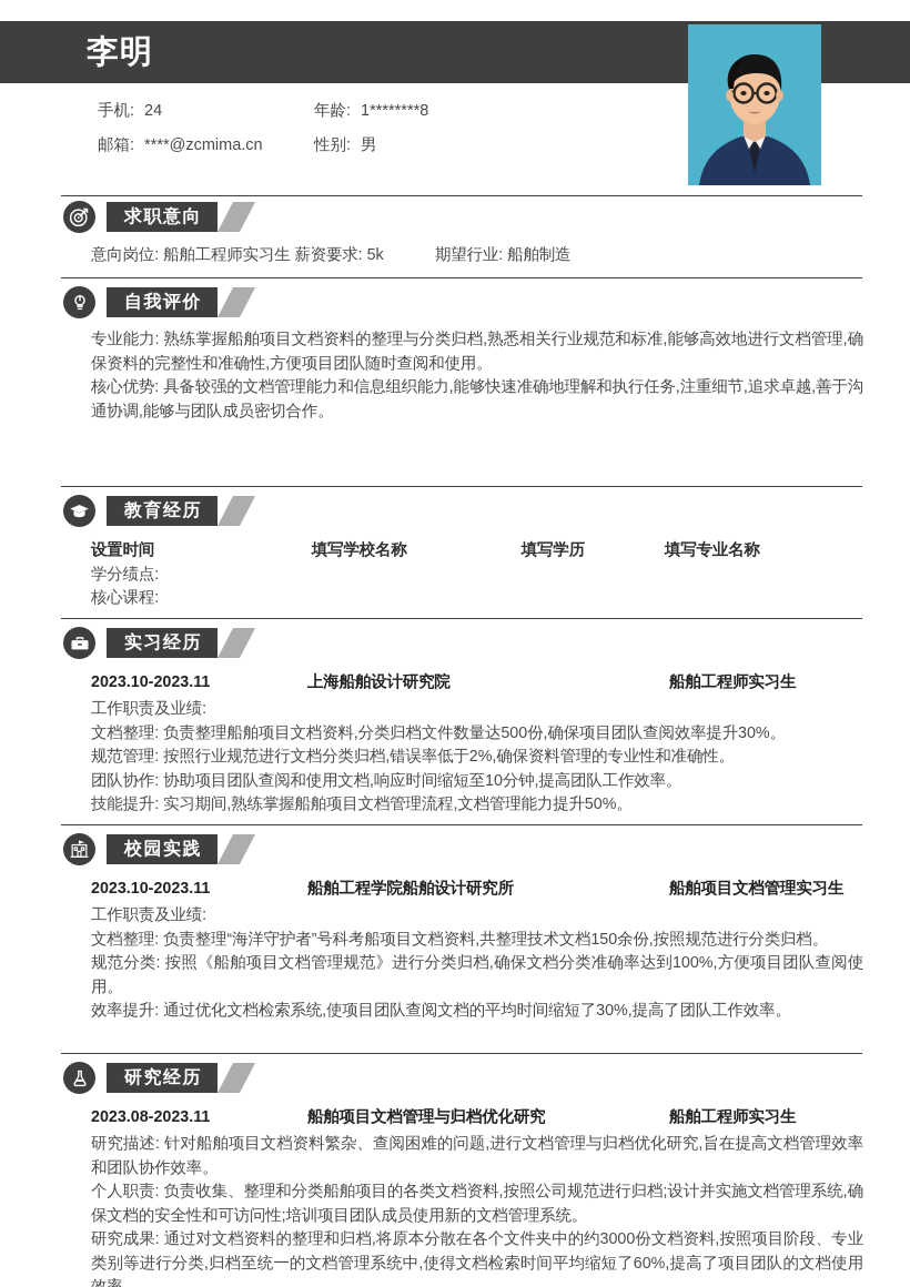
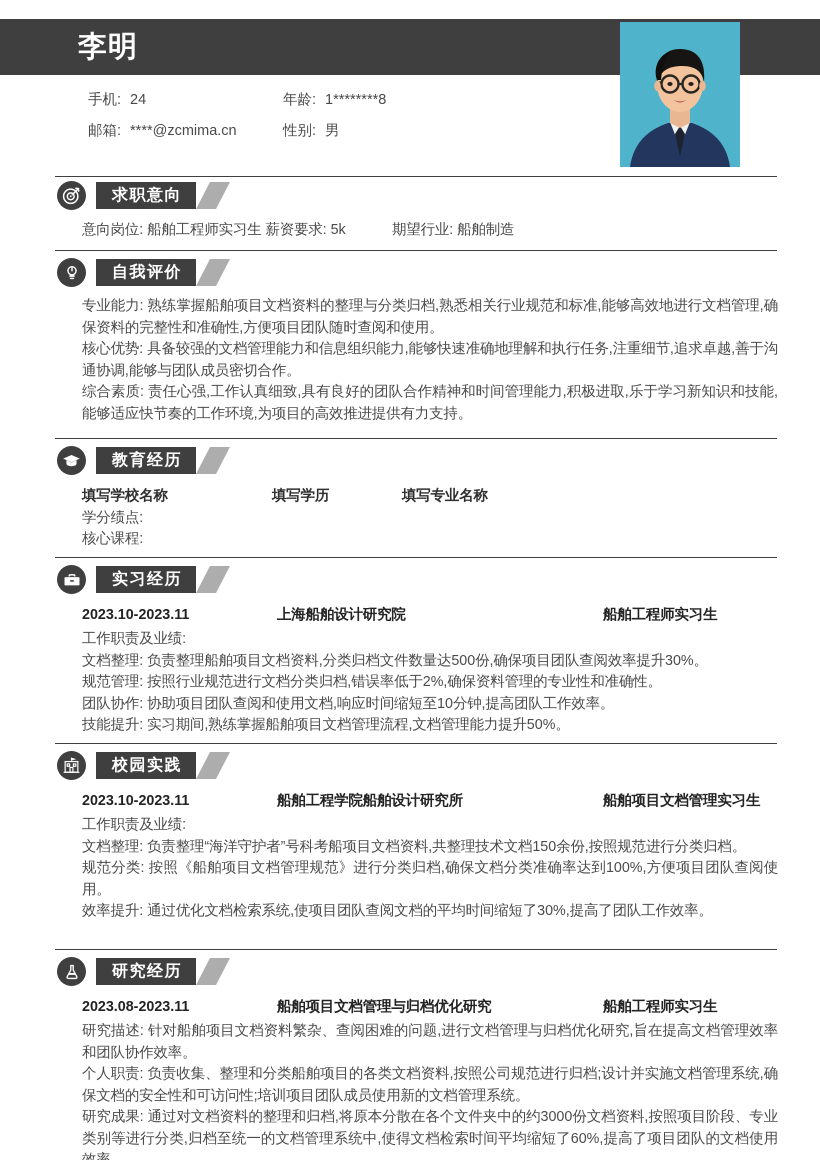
  李明
  手机:
  24
  年龄:
  1********8
  邮箱:
  ****@zcmima.cn
  性别:
  男
  求职意向
  意向岗位: 船舶工程师实习生 薪资要求: 5k
  期望行业: 船舶制造
  自我评价
  专业能力: 熟练掌握船舶项目文档资料的整理与分类归档,熟悉相关行业规范和标准,能够高效地进行文档管理,确保资料的完整性和准确性,方便项目团队随时查阅和使用。
  核心优势: 具备较强的文档管理能力和信息组织能力,能够快速准确地理解和执行任务,注重细节,追求卓越,善于沟通协调,能够与团队成员密切合作。
+ 综合素质: 责任心强,工作认真细致,具有良好的团队合作精神和时间管理能力,积极进取,乐于学习新知识和技能,能够适应快节奏的工作环境,为项目的高效推进提供有力支持。
  教育经历
- 设置时间
  填写学校名称
  填写学历
  填写专业名称
  学分绩点:
  核心课程:
  实习经历
  2023.10-2023.11
  上海船舶设计研究院
  船舶工程师实习生
  工作职责及业绩:
  文档整理: 负责整理船舶项目文档资料,分类归档文件数量达500份,确保项目团队查阅效率提升30%。
  规范管理: 按照行业规范进行文档分类归档,错误率低于2%,确保资料管理的专业性和准确性。
  团队协作: 协助项目团队查阅和使用文档,响应时间缩短至10分钟,提高团队工作效率。
  技能提升: 实习期间,熟练掌握船舶项目文档管理流程,文档管理能力提升50%。
  校园实践
  2023.10-2023.11
  船舶工程学院船舶设计研究所
  船舶项目文档管理实习生
  工作职责及业绩:
  文档整理: 负责整理“海洋守护者”号科考船项目文档资料,共整理技术文档150余份,按照规范进行分类归档。
  规范分类: 按照《船舶项目文档管理规范》进行分类归档,确保文档分类准确率达到100%,方便项目团队查阅使用。
  效率提升: 通过优化文档检索系统,使项目团队查阅文档的平均时间缩短了30%,提高了团队工作效率。
  研究经历
  2023.08-2023.11
  船舶项目文档管理与归档优化研究
  船舶工程师实习生
  研究描述: 针对船舶项目文档资料繁杂、查阅困难的问题,进行文档管理与归档优化研究,旨在提高文档管理效率和团队协作效率。
  个人职责: 负责收集、整理和分类船舶项目的各类文档资料,按照公司规范进行归档;设计并实施文档管理系统,确保文档的安全性和可访问性;培训项目团队成员使用新的文档管理系统。
  研究成果: 通过对文档资料的整理和归档,将原本分散在各个文件夹中的约3000份文档资料,按照项目阶段、专业类别等进行分类,归档至统一的文档管理系统中,使得文档检索时间平均缩短了60%,提高了项目团队的文档使用
